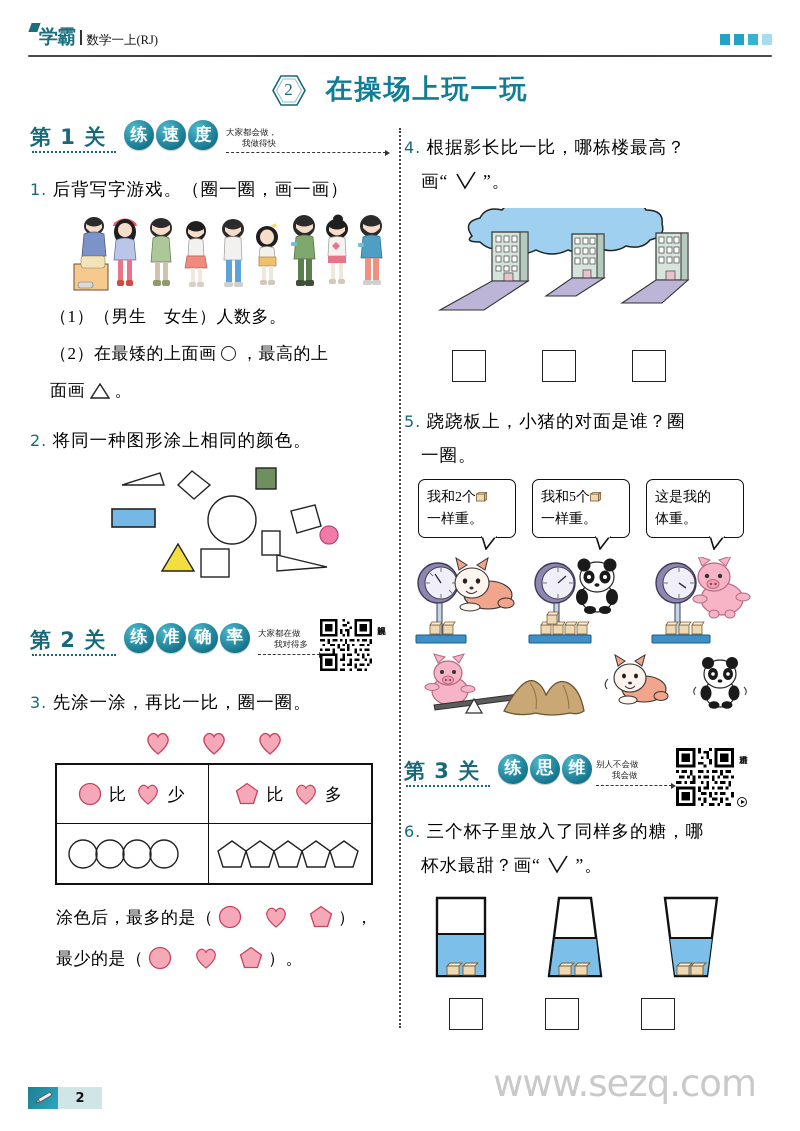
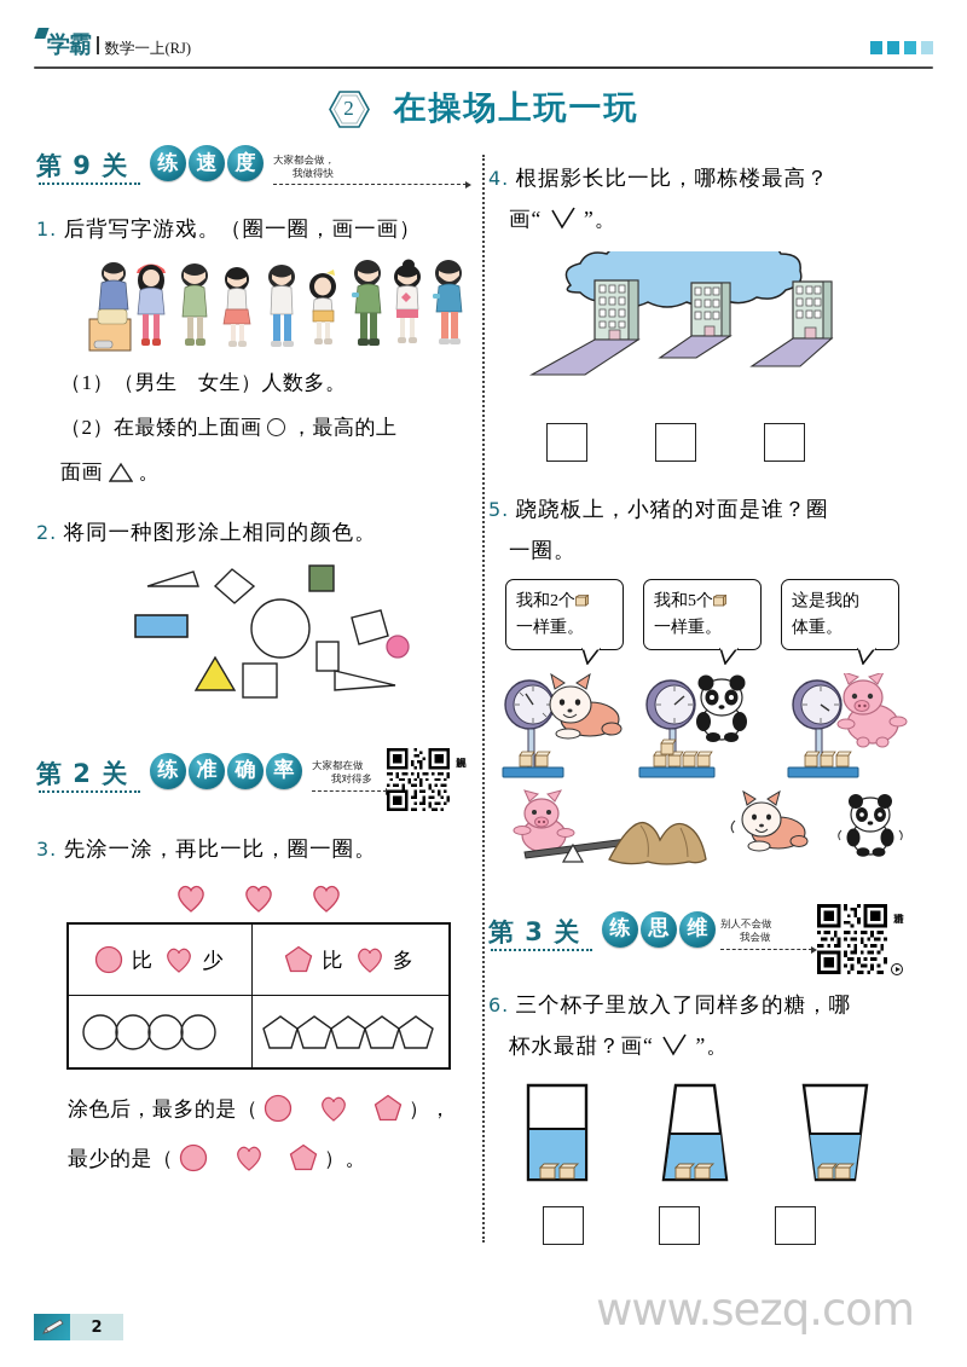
  学霸
  数学一上(RJ)
  2
  在操场上玩一玩
- 第 1 关
+ 第 9 关
  练
  速
  度
  大家都会做，
  我做得快
  1. 后背写字游戏。（圈一圈，画一画）
  （1）（男生 女生）人数多。
  （2）在最矮的上面画 ，最高的上
  面画 。
  2. 将同一种图形涂上相同的颜色。
  第 2 关
  练
  准
  确
  率
  大家都在做
  我对得多
  3. 先涂一涂，再比一比，圈一圈。
  比 少	比 多
  涂色后，最多的是（ ），
  最少的是（ ）。
  4. 根据影长比一比，哪栋楼最高？
  画“ ”。
  5. 跷跷板上，小猪的对面是谁？圈
  一圈。
  我和2个
  一样重。
  我和5个
  一样重。
  这是我的
  体重。
  第 3 关
  练
  思
  维
  别人不会做
  我会做
  6. 三个杯子里放入了同样多的糖，哪
  杯水最甜？画“ ”。
  2
  www.sezq.com
